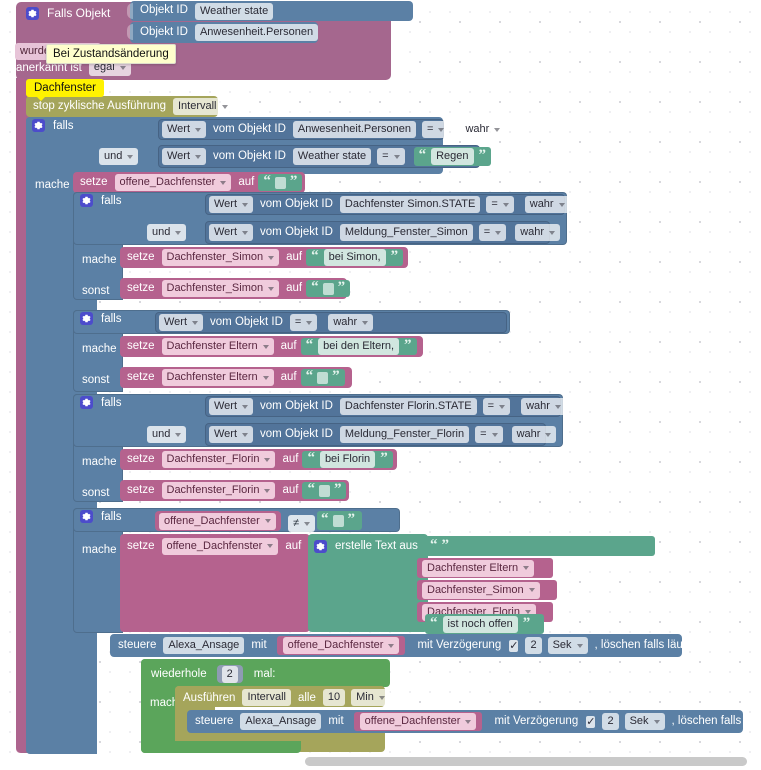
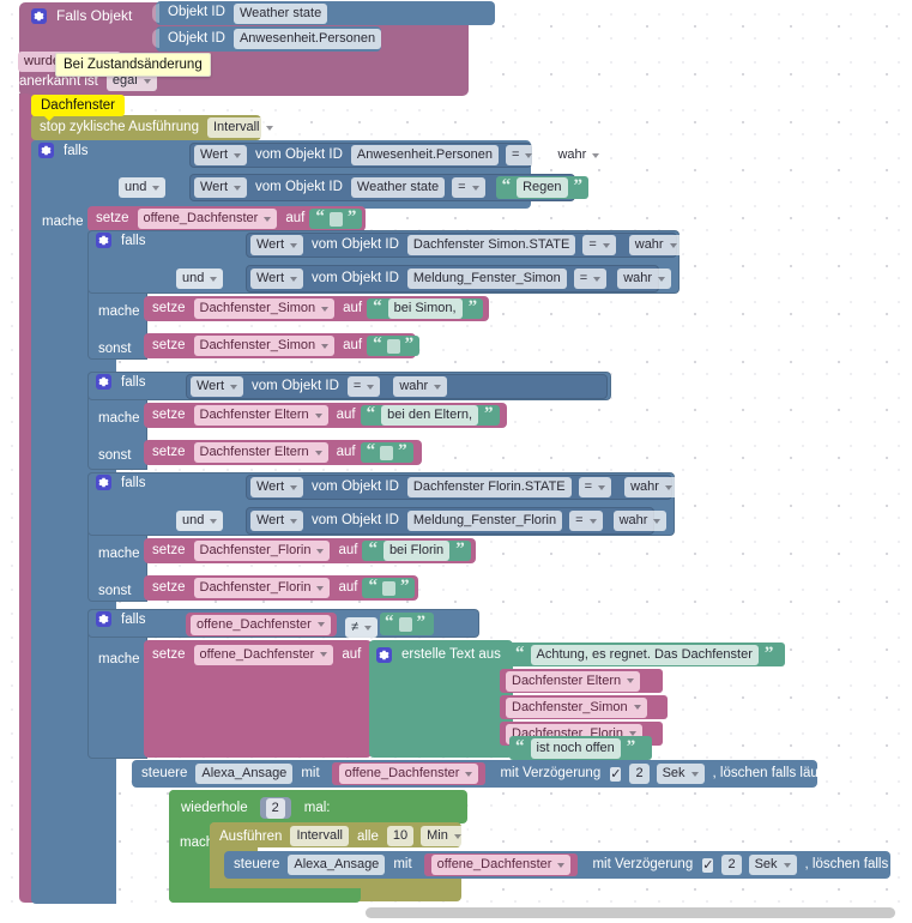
  Falls Objekt
  Objekt ID
  Weather state
  Objekt ID
  Anwesenheit.Personen
  anerkannt ist
  egal
  Bei Zustandsänderung
  Dachfenster
  stop zyklische Ausführung
  Intervall
  falls
  Wert
  vom Objekt ID
  Anwesenheit.Personen
  =
  wahr
  und
  Wert
  vom Objekt ID
  Weather state
  =
  “
  Regen
  ”
  mache
  setze
  offene_Dachfenster
  auf
  “
  ”
  falls
  Wert
  vom Objekt ID
  Dachfenster Simon.STATE
  =
  wahr
  und
  Wert
  vom Objekt ID
  Meldung_Fenster_Simon
  =
  wahr
  mache
  setze
  Dachfenster_Simon
  auf
  “
  bei Simon,
  ”
  sonst
  setze
  Dachfenster_Simon
  auf
  “
  ”
  falls
  Wert
  vom Objekt ID
  =
  wahr
  mache
  setze
  Dachfenster Eltern
  auf
  “
  bei den Eltern,
  ”
  sonst
  setze
  Dachfenster Eltern
  auf
  “
  ”
  falls
  Wert
  vom Objekt ID
  Dachfenster Florin.STATE
  =
  wahr
  und
  Wert
  vom Objekt ID
  Meldung_Fenster_Florin
  =
  wahr
  mache
  setze
  Dachfenster_Florin
  auf
  “
  bei Florin
  ”
  sonst
  setze
  Dachfenster_Florin
  auf
  “
  ”
  falls
  offene_Dachfenster
  ≠
  “
  ”
  mache
  setze
  offene_Dachfenster
  auf
  erstelle Text aus
  “
+ Achtung, es regnet. Das Dachfenster
  ”
  Dachfenster Eltern
  Dachfenster_Simon
  Dachfenster_Florin
  “
  ist noch offen
  ”
  steuere
  Alexa_Ansage
  mit
  offene_Dachfenster
  mit Verzögerung
  ✓
  2
  Sek
  , löschen falls läuft
  wiederhole
  2
  mal:
  Ausführen
  Intervall
  alle
  10
  Min
  steuere
  Alexa_Ansage
  mit
  offene_Dachfenster
  mit Verzögerung
  ✓
  2
  Sek
  , löschen falls läu
